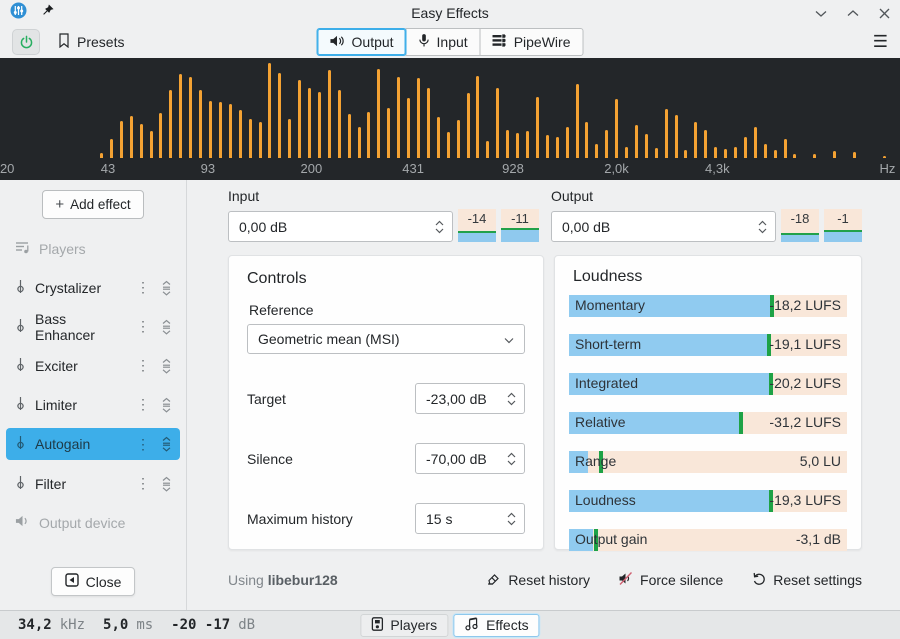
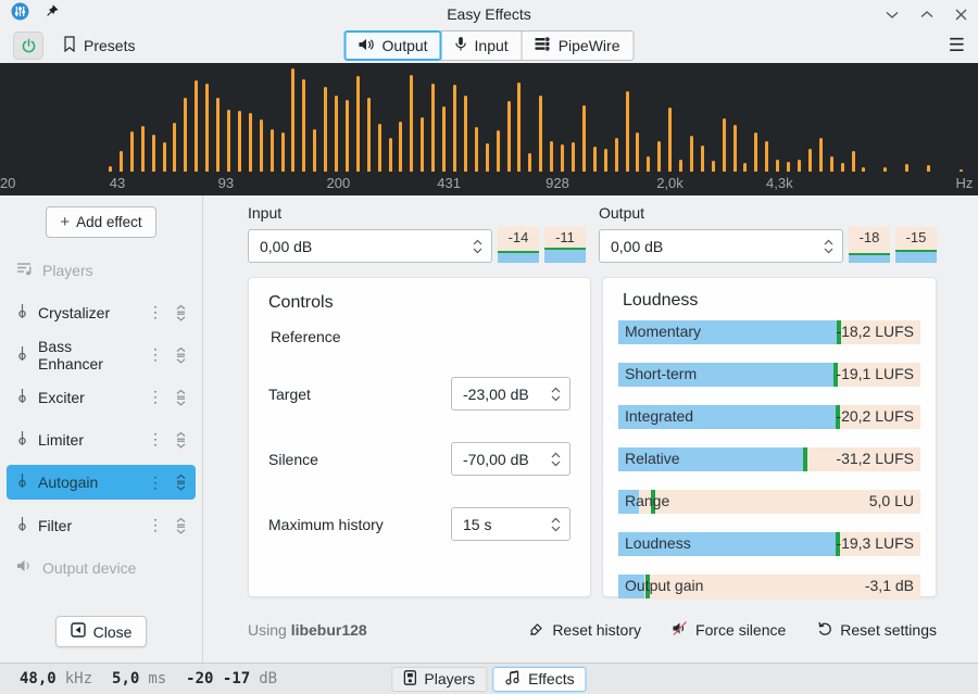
  Easy Effects
  Presets
  Output
  Input
  PipeWire
  ☰
  20
  43
  93
  200
  431
  928
  2,0k
  4,3k
  Hz
  +
  Add effect
  Players
  Crystalizer
  ⋮
  Bass Enhancer
  ⋮
  Exciter
  ⋮
  Limiter
  ⋮
  Autogain
  ⋮
  Filter
  ⋮
  Output device
  Close
  Input
  0,00 dB
  -14
  -11
  Output
  0,00 dB
  -18
- -1
+ -15
  Controls
  Reference
- Geometric mean (MSI)
  Target
  -23,00 dB
  Silence
  -70,00 dB
  Maximum history
  15 s
  Loudness
  Momentary
  -18,2 LUFS
  Short-term
  -19,1 LUFS
  Integrated
  -20,2 LUFS
  Relative
  -31,2 LUFS
  Range
  5,0 LU
  Loudness
  -19,3 LUFS
  Output gain
  -3,1 dB
  Using libebur128
  Reset history
  Force silence
  Reset settings
- 34,2
+ 48,0
  kHz
  5,0
  ms
  -20 -17
  dB
  Players
  Effects
